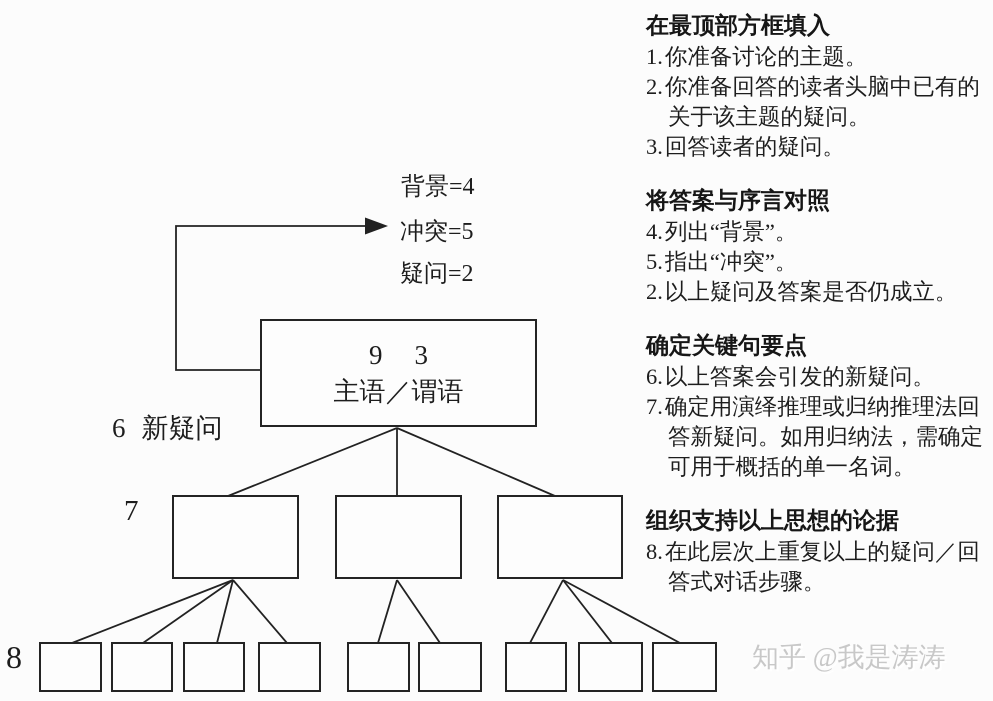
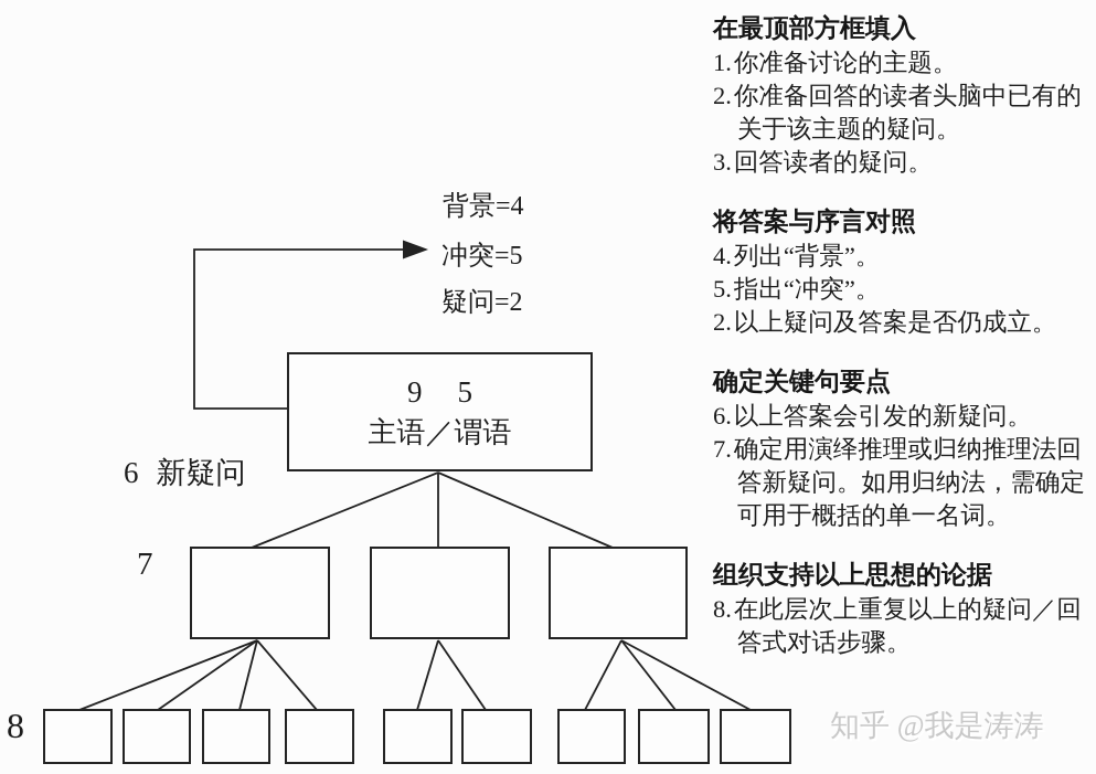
  背景=4
  冲突=5
  疑问=2
  9
- 3
+ 5
  主语／谓语
  6 新疑问
  7
  8
  在最顶部方框填入
  1.你准备讨论的主题。
  2.你准备回答的读者头脑中已有的关于该主题的疑问。
  3.回答读者的疑问。
  将答案与序言对照
  4.列出“背景”。
  5.指出“冲突”。
  2.以上疑问及答案是否仍成立。
  确定关键句要点
  6.以上答案会引发的新疑问。
  7.确定用演绎推理或归纳推理法回答新疑问。如用归纳法，需确定可用于概括的单一名词。
  组织支持以上思想的论据
  8.在此层次上重复以上的疑问／回答式对话步骤。
  知乎 @我是涛涛
